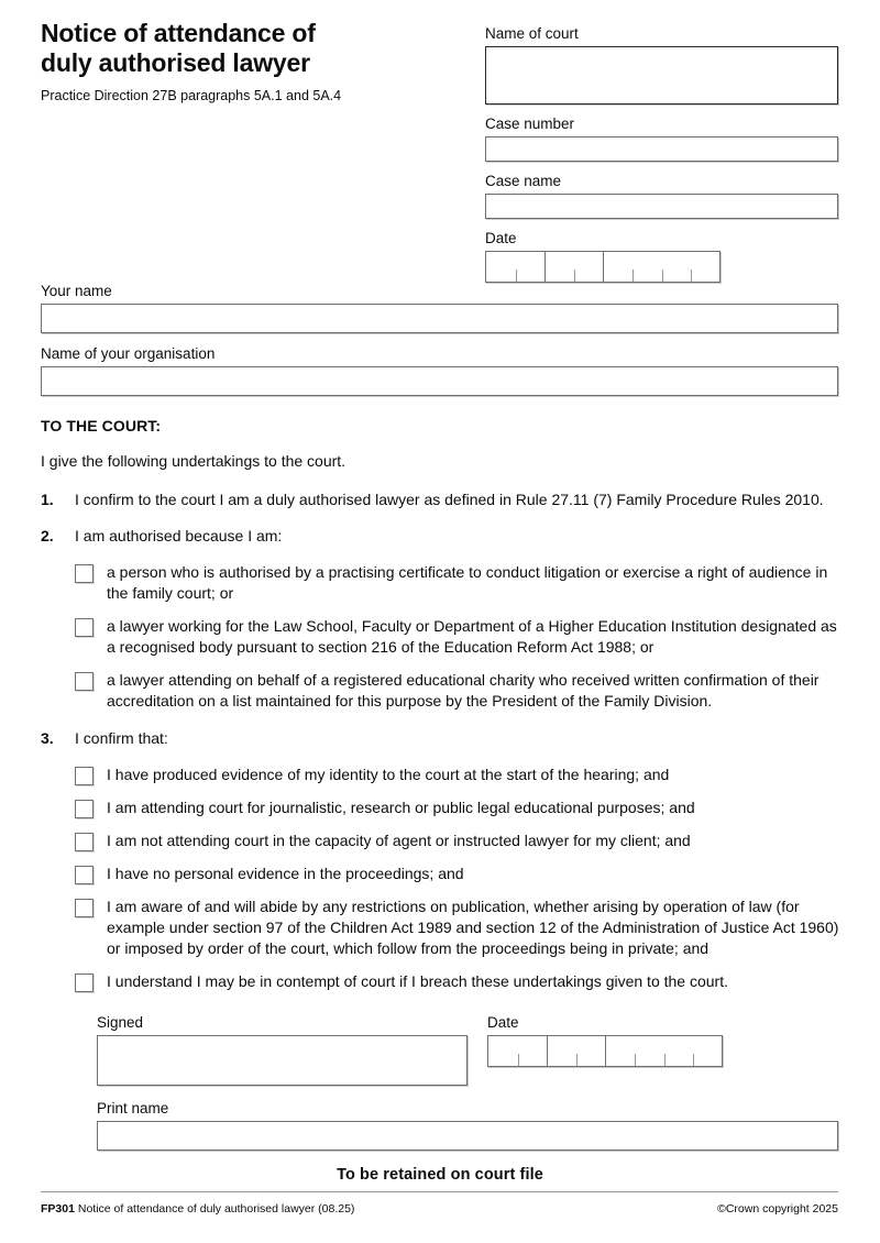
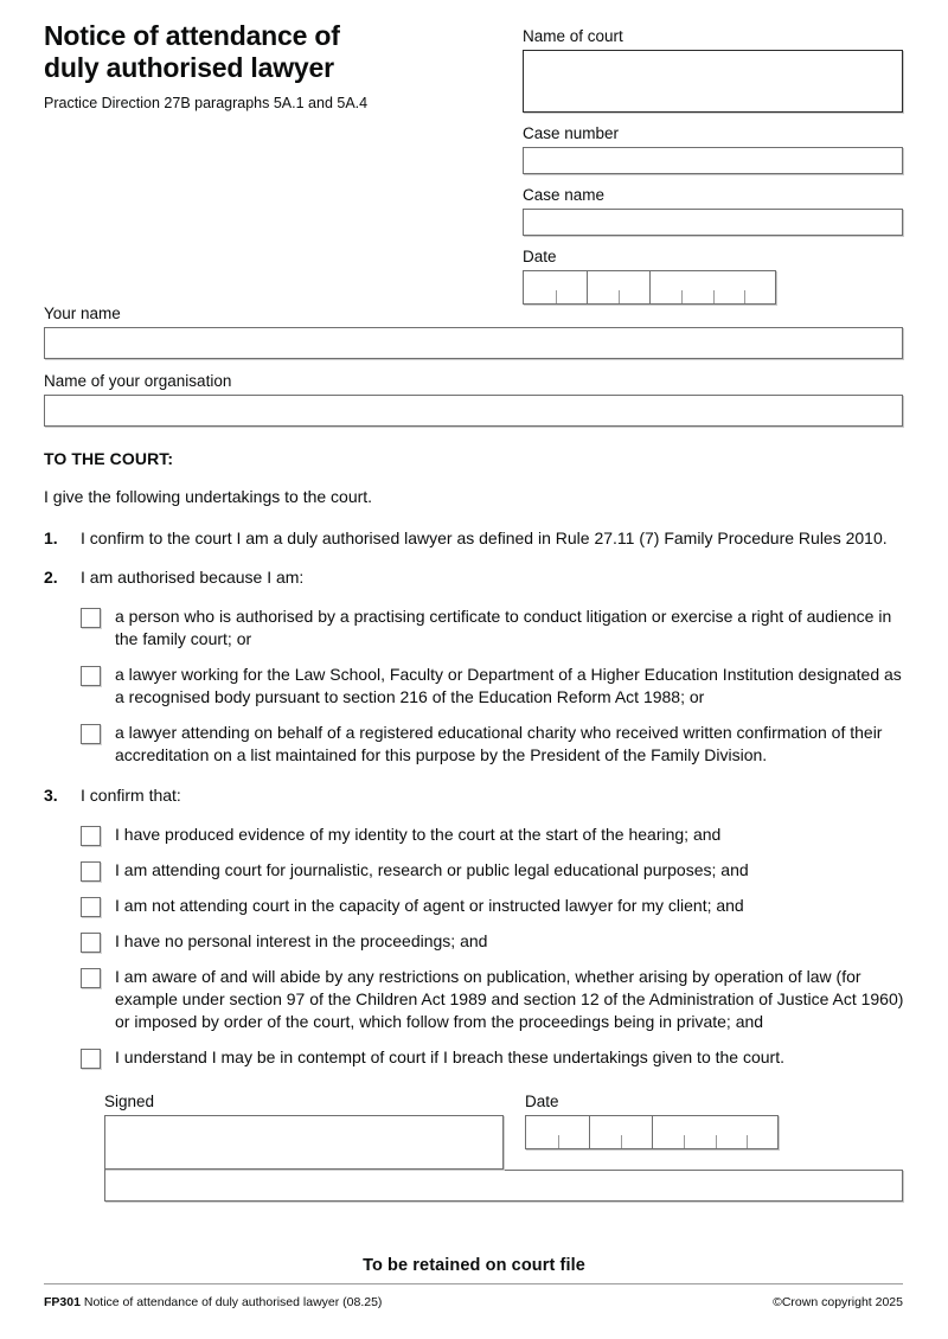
  Notice of attendance of
  duly authorised lawyer
  Practice Direction 27B paragraphs 5A.1 and 5A.4
  Name of court
  Case number
  Case name
  Date
  Your name
  Name of your organisation
  TO THE COURT:
  I give the following undertakings to the court.
  1.
  I confirm to the court I am a duly authorised lawyer as defined in Rule 27.11 (7) Family Procedure Rules 2010.
  2.
  I am authorised because I am:
  a person who is authorised by a practising certificate to conduct litigation or exercise a right of audience in the family court; or
  a lawyer working for the Law School, Faculty or Department of a Higher Education Institution designated as a recognised body pursuant to section 216 of the Education Reform Act 1988; or
  a lawyer attending on behalf of a registered educational charity who received written confirmation of their accreditation on a list maintained for this purpose by the President of the Family Division.
  3.
  I confirm that:
  I have produced evidence of my identity to the court at the start of the hearing; and
  I am attending court for journalistic, research or public legal educational purposes; and
  I am not attending court in the capacity of agent or instructed lawyer for my client; and
- I have no personal evidence in the proceedings; and
+ I have no personal interest in the proceedings; and
  I am aware of and will abide by any restrictions on publication, whether arising by operation of law (for example under section 97 of the Children Act 1989 and section 12 of the Administration of Justice Act 1960) or imposed by order of the court, which follow from the proceedings being in private; and
  I understand I may be in contempt of court if I breach these undertakings given to the court.
  Signed
  Date
- Print name
  To be retained on court file
  FP301 Notice of attendance of duly authorised lawyer (08.25)
  ©Crown copyright 2025
